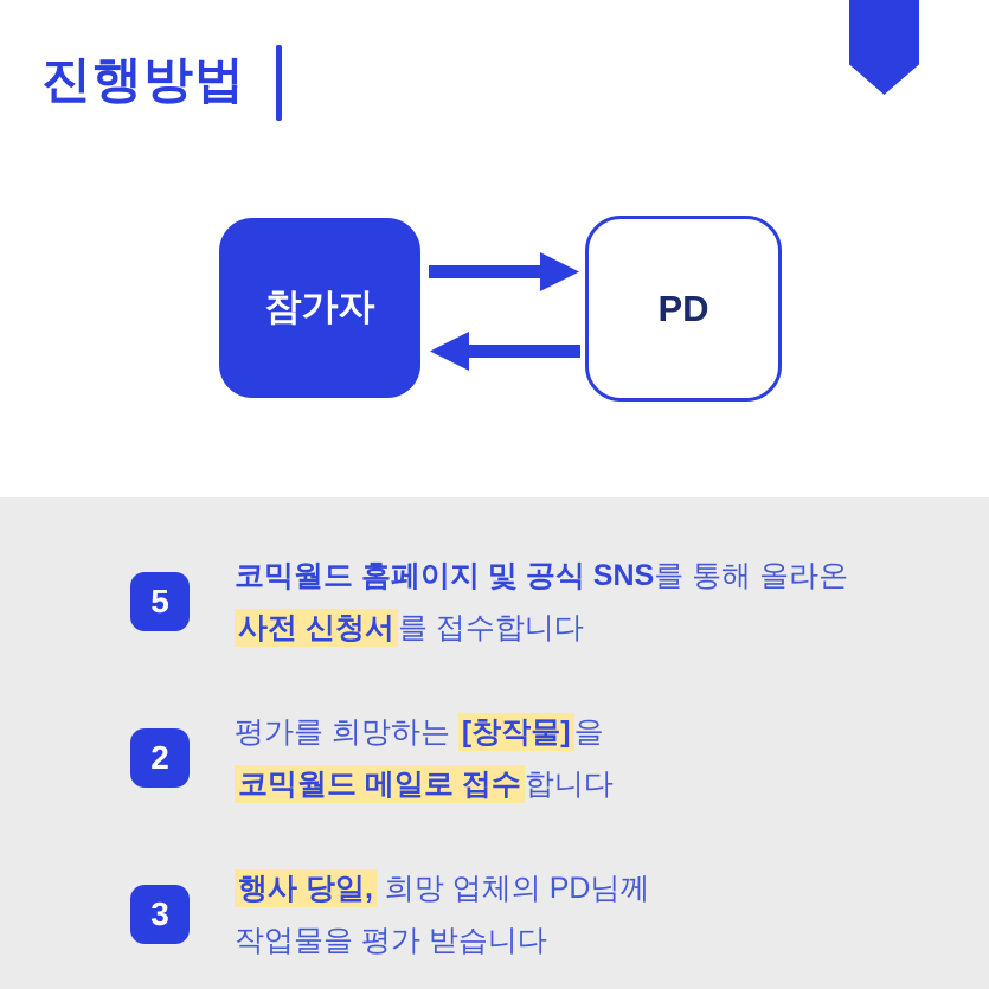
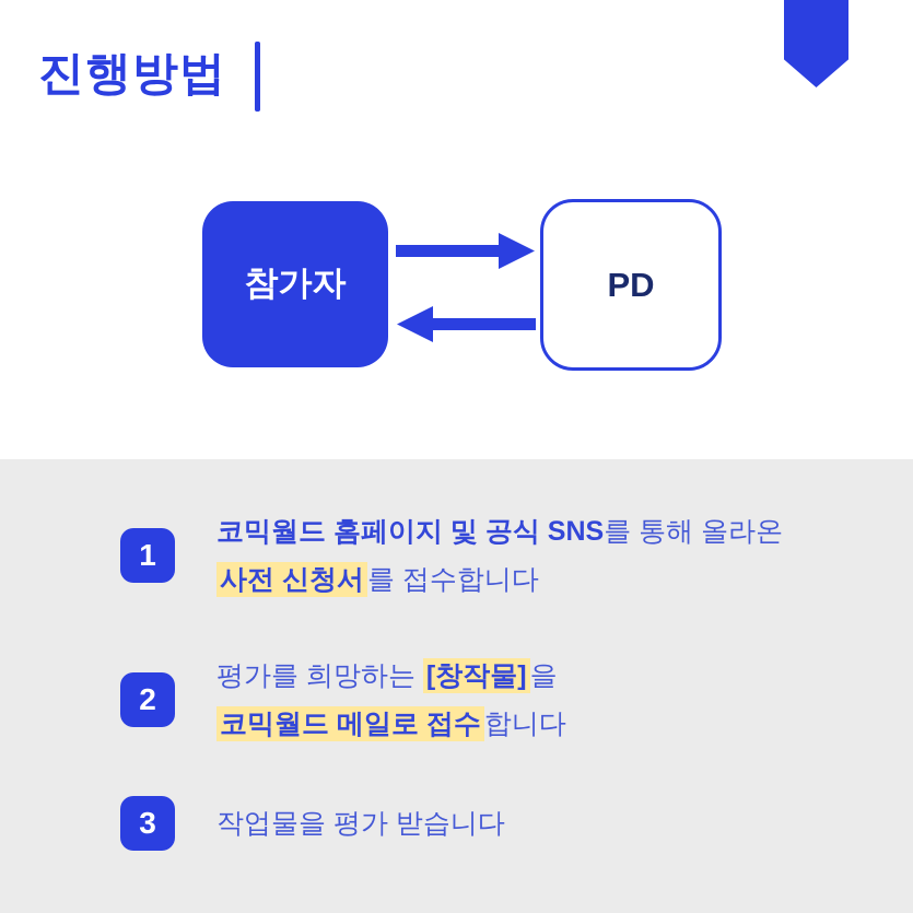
  진행방법
  참가자
  PD
- 5
+ 1
  코믹월드 홈페이지 및 공식 SNS를 통해 올라온
  사전 신청서를 접수합니다
  2
  평가를 희망하는 [창작물]을
  코믹월드 메일로 접수합니다
  3
- 행사 당일, 희망 업체의 PD님께
  작업물을 평가 받습니다
